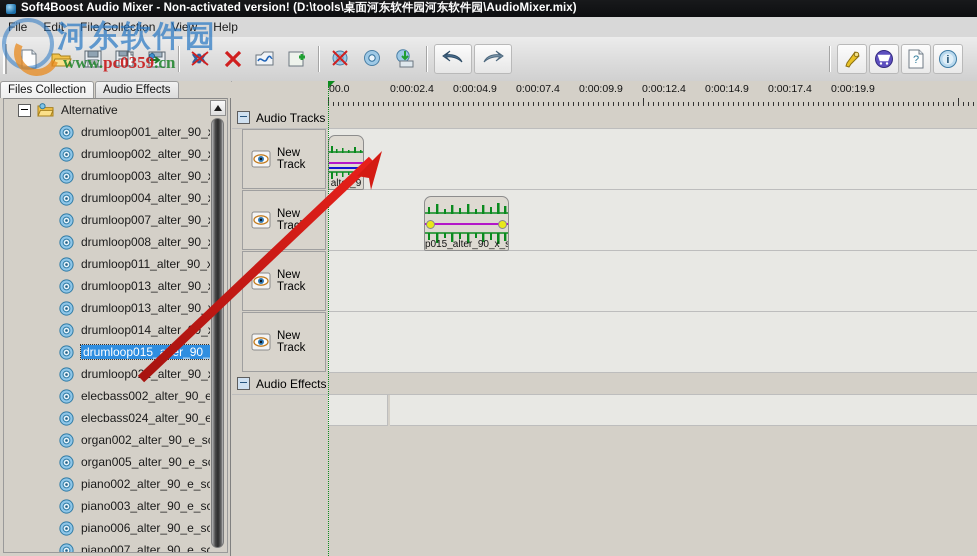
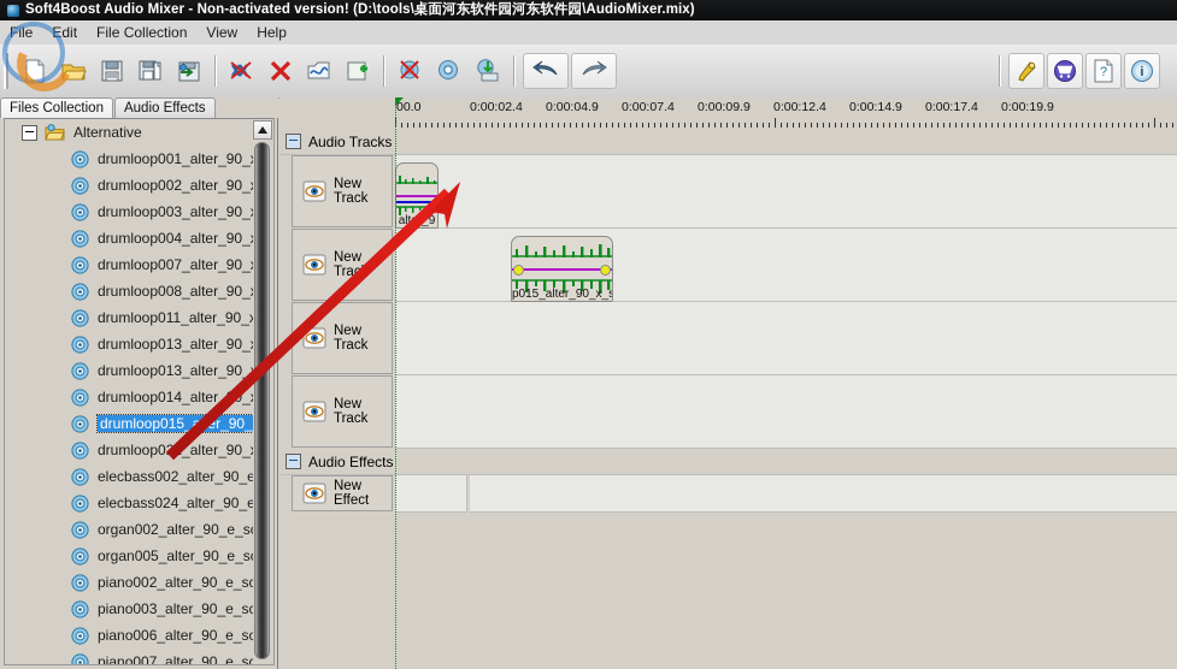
  Soft4Boost Audio Mixer - Non-activated version! (D:\tools\桌面河东软件园河东软件园\AudioMixer.mix)
  File
  Edit
  File Collection
  View
  Help
  ?
  i
  Files Collection
  Audio Effects
  Alternative
  drumloop001_alter_90_
  drumloop002_alter_90_
  drumloop003_alter_90_
  drumloop004_alter_90_
  drumloop007_alter_90_
  drumloop008_alter_90_
  drumloop011_alter_90_
  drumloop013_alter_90_
  drumloop013_alter_90_
  drumloop014_alter__
  drumloop015_r_90_
  drumloop0_alter_90_
  elecbass002_alter_90_e
  elecbass024_alter_90_e
  organ002_alter_90_e_s
  organ005_alter_90_e_s
  piano002_alter_90_e_s
  piano003_alter_90_e_s
  piano006_alter_90_e_s
  piano007_alter_90_e_s
  00.0
  0:00:02.4
  0:00:04.9
  0:00:07.4
  0:00:09.9
  0:00:12.4
  0:00:14.9
  0:00:17.4
  0:00:19.9
  Audio Tracks
  New Track
  New Tra
  New Track
  New Track
  Audio Effects
+ New Effect
  p015_alter_90_x_s
- 河东软件园
- www.pc0359.cn
